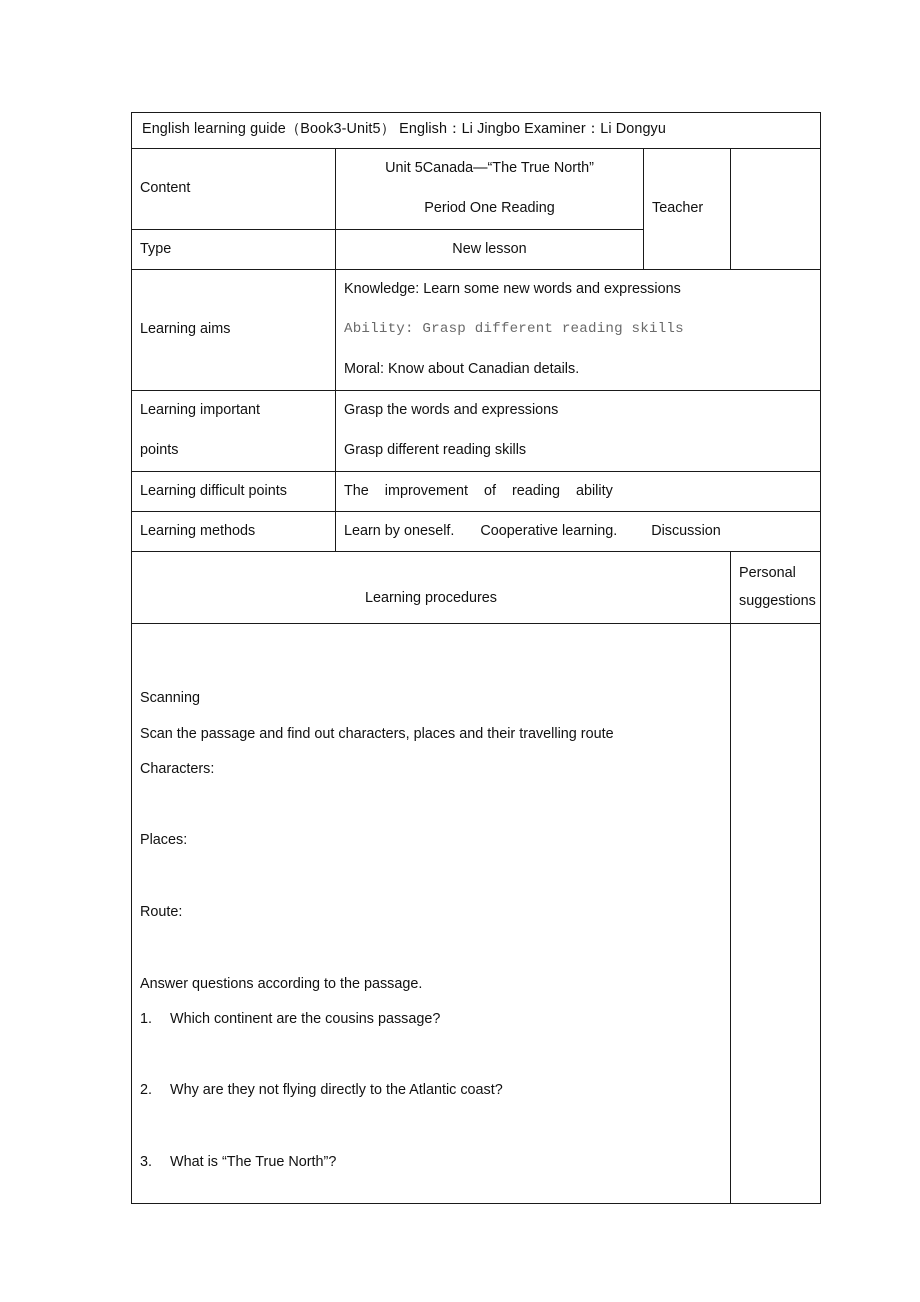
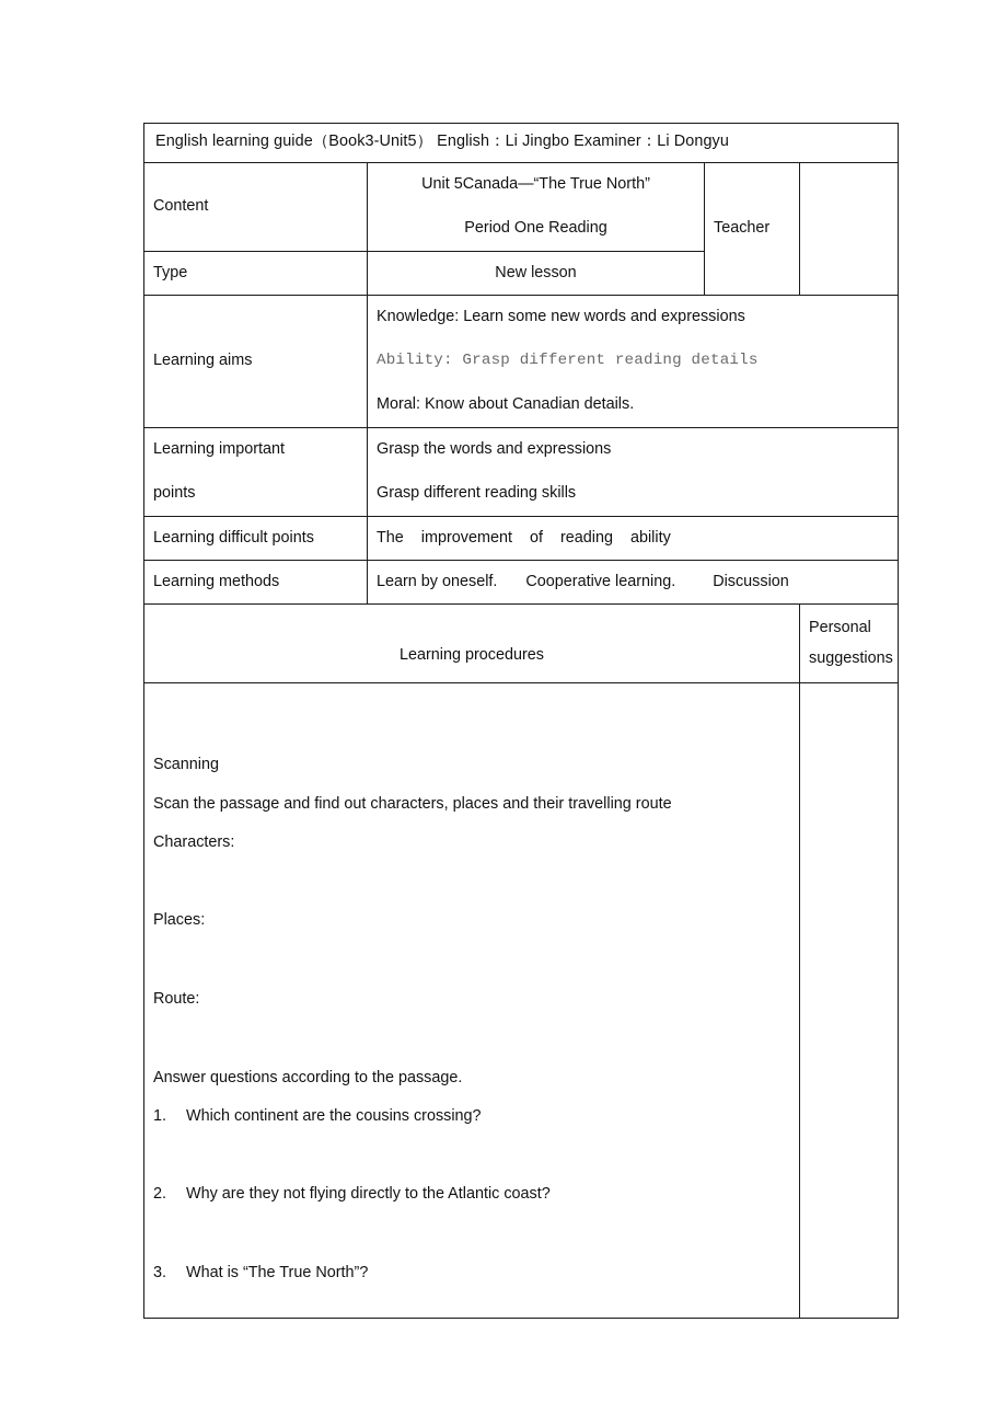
  English learning guide（Book3-Unit5） English：Li Jingbo Examiner：Li Dongyu
  Content	Unit 5Canada—“The True North” Period One Reading	Teacher
  Type	New lesson
- Learning aims	Knowledge: Learn some new words and expressions Ability: Grasp different reading skills Moral: Know about Canadian details.
+ Learning aims	Knowledge: Learn some new words and expressions Ability: Grasp different reading details Moral: Know about Canadian details.
  Learning important points	Grasp the words and expressions Grasp different reading skills
  Learning difficult points	The improvement of reading ability
  Learning methods	Learn by oneself. Cooperative learning. Discussion
  Learning procedures	Personal suggestions
- Scanning Scan the passage and find out characters, places and their travelling route Characters: Places: Route: Answer questions according to the passage. 1. Which continent are the cousins passage? 2. Why are they not flying directly to the Atlantic coast? 3. What is “The True North”?
+ Scanning Scan the passage and find out characters, places and their travelling route Characters: Places: Route: Answer questions according to the passage. 1. Which continent are the cousins crossing? 2. Why are they not flying directly to the Atlantic coast? 3. What is “The True North”?
